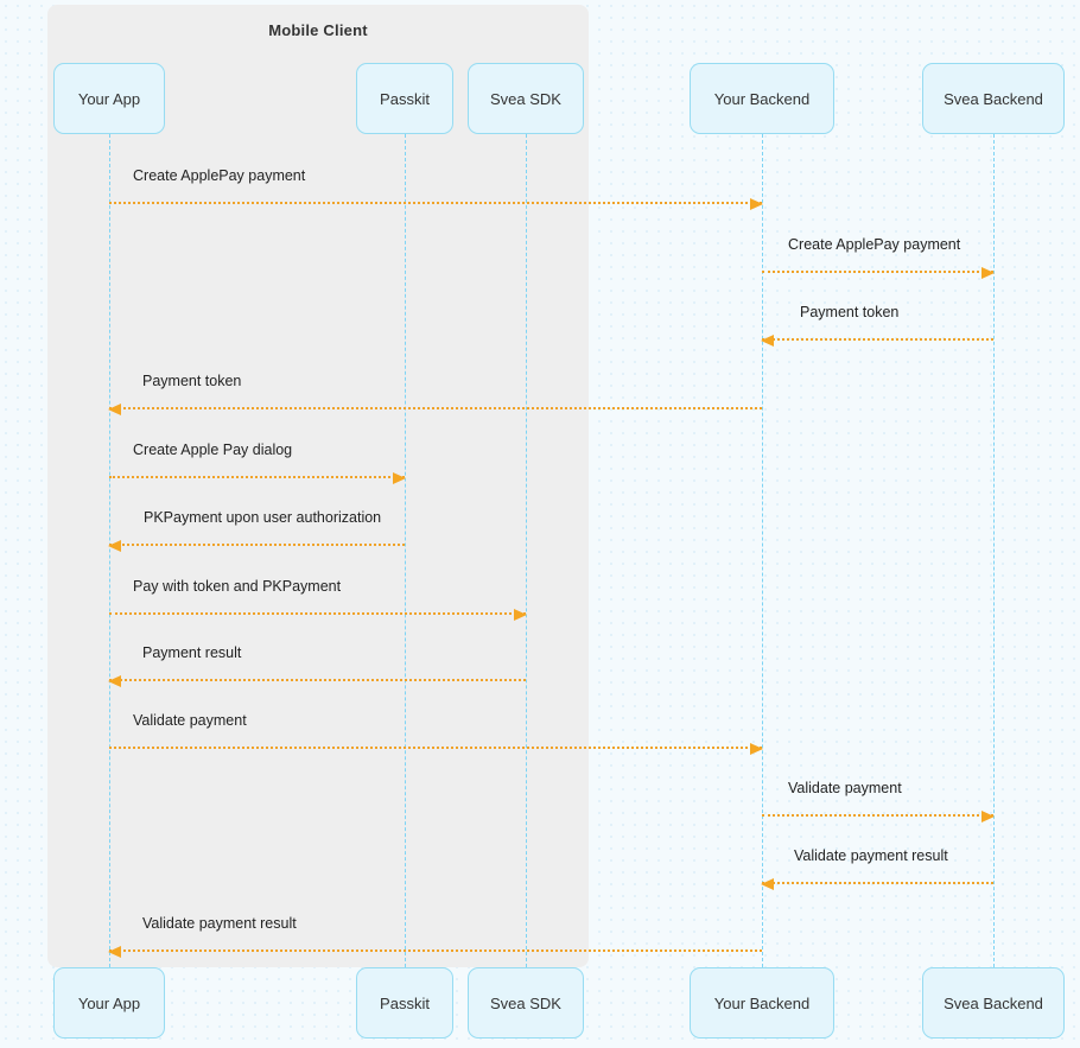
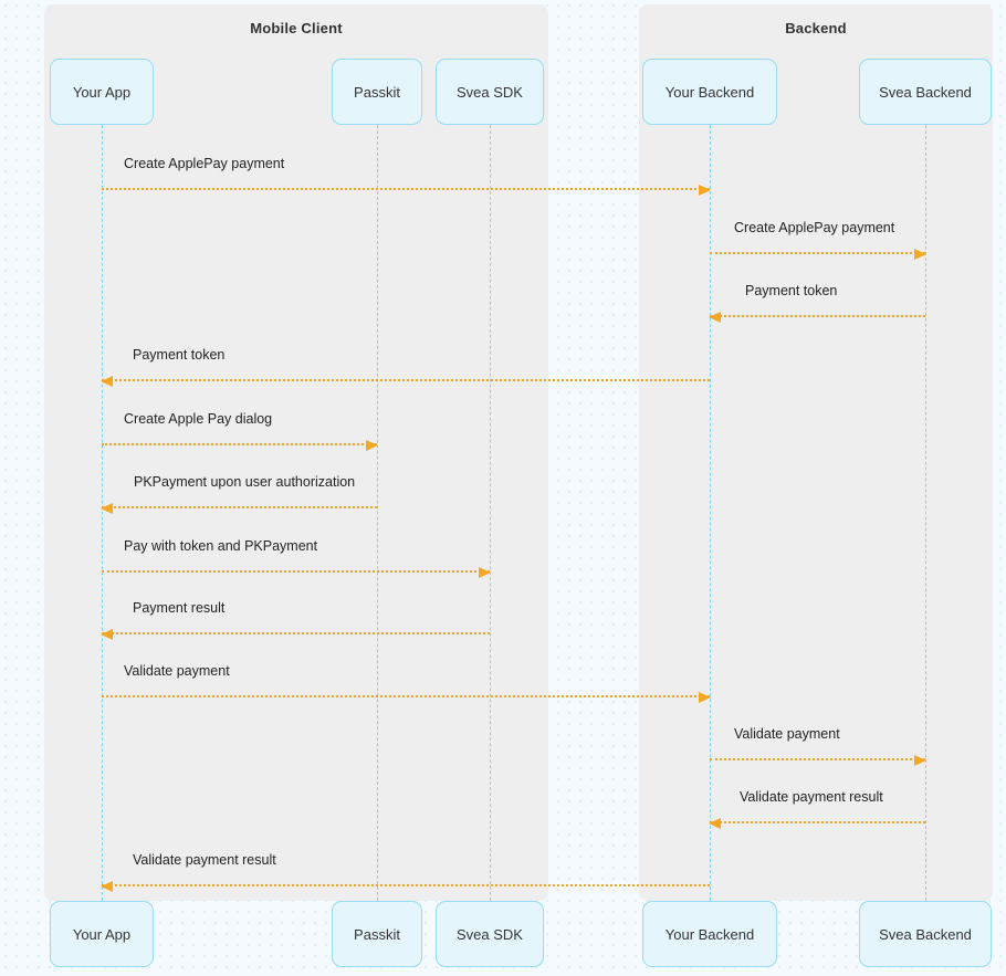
  Mobile Client
+ Backend
  Your App
  Passkit
  Svea SDK
  Your Backend
  Svea Backend
  Your App
  Passkit
  Svea SDK
  Your Backend
  Svea Backend
  Create ApplePay payment
  Create ApplePay payment
  Payment token
  Payment token
  Create Apple Pay dialog
  PKPayment upon user authorization
  Pay with token and PKPayment
  Payment result
  Validate payment
  Validate payment
  Validate payment result
  Validate payment result
